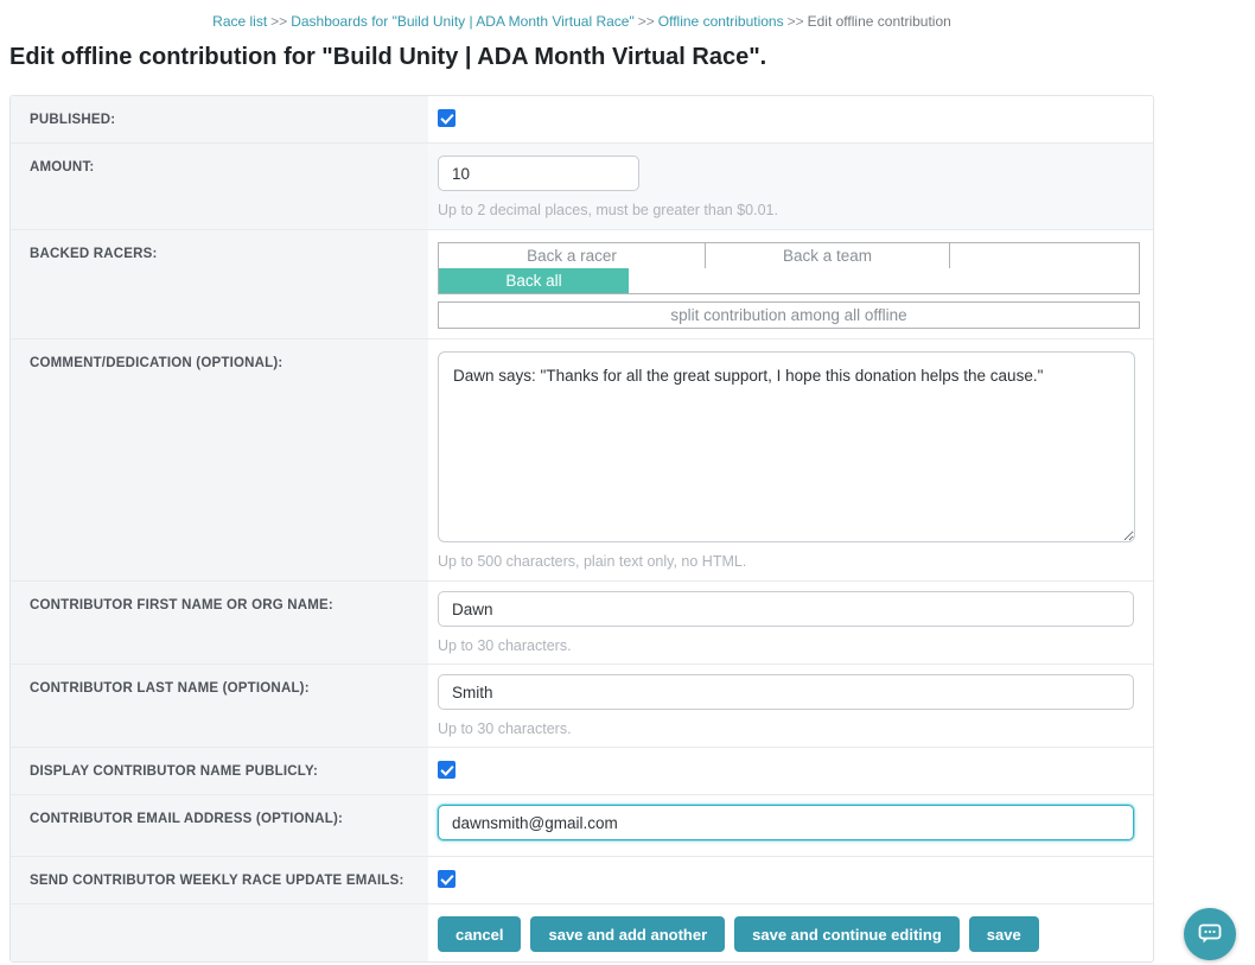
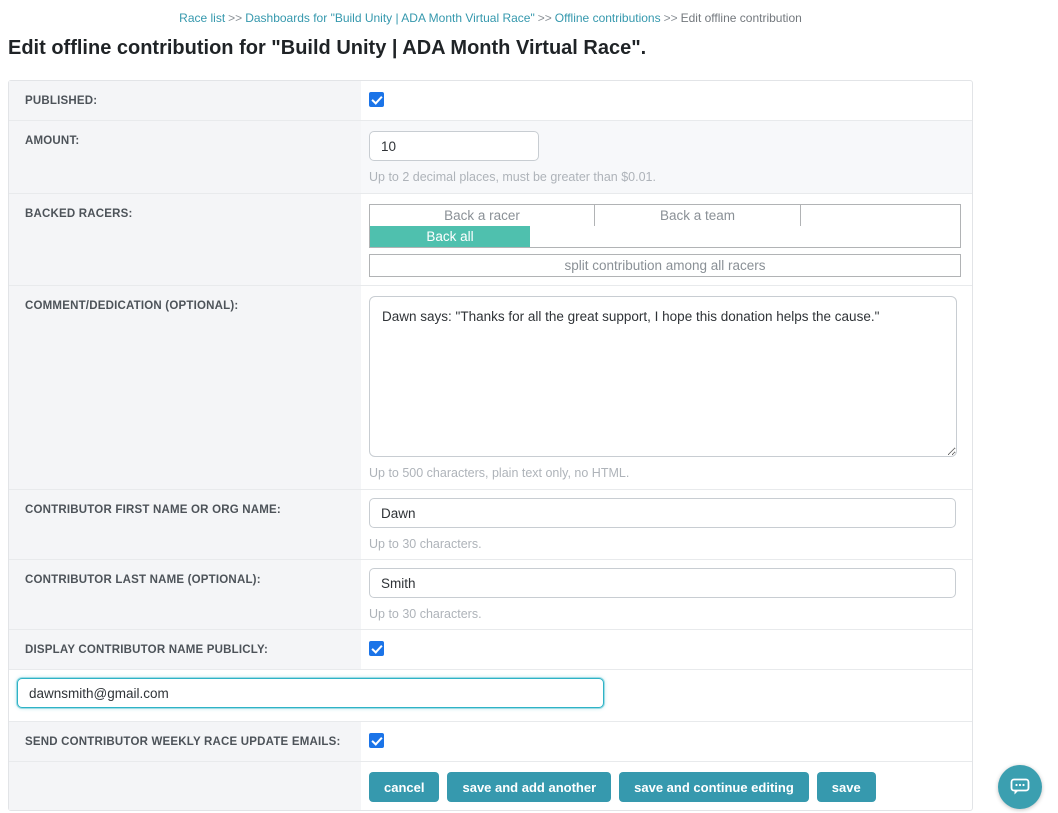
  Race list >> Dashboards for "Build Unity | ADA Month Virtual Race" >> Offline contributions >> Edit offline contribution
  Edit offline contribution for "Build Unity | ADA Month Virtual Race".
  PUBLISHED:
  AMOUNT:
  10
  Up to 2 decimal places, must be greater than $0.01.
  BACKED RACERS:
  Back a racer
  Back a team
  Back all
- split contribution among all offline
+ split contribution among all racers
  COMMENT/DEDICATION (OPTIONAL):
  Dawn says: "Thanks for all the great support, I hope this donation helps the cause."
  Up to 500 characters, plain text only, no HTML.
  CONTRIBUTOR FIRST NAME OR ORG NAME:
  Dawn
  Up to 30 characters.
  CONTRIBUTOR LAST NAME (OPTIONAL):
  Smith
  Up to 30 characters.
  DISPLAY CONTRIBUTOR NAME PUBLICLY:
- CONTRIBUTOR EMAIL ADDRESS (OPTIONAL):
  dawnsmith@gmail.com
  SEND CONTRIBUTOR WEEKLY RACE UPDATE EMAILS:
  cancel
  save and add another
  save and continue editing
  save
